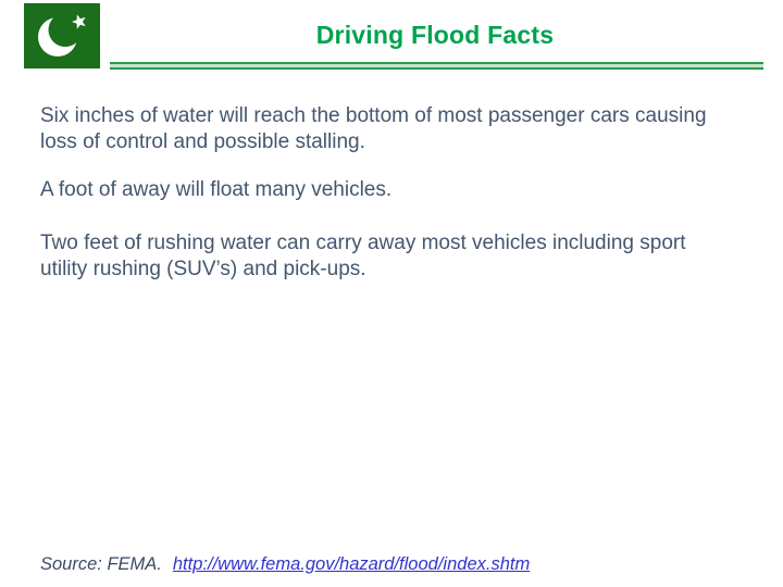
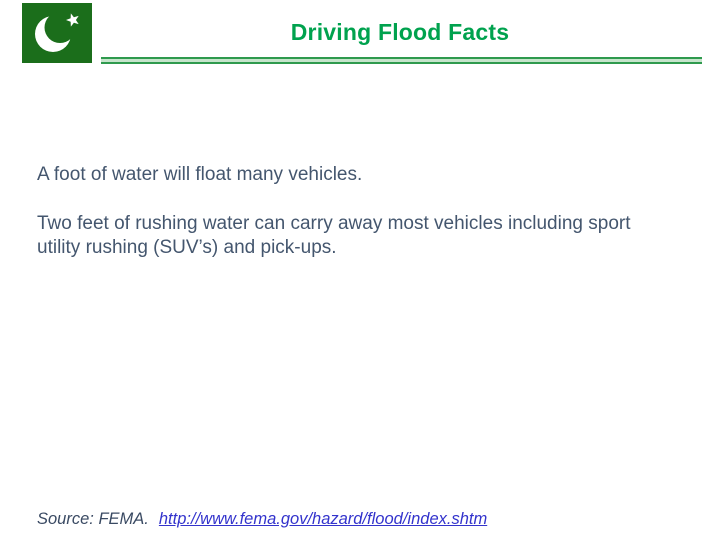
  Driving Flood Facts
- Six inches of water will reach the bottom of most passenger cars causing
- loss of control and possible stalling.
- A foot of away will float many vehicles.
+ A foot of water will float many vehicles.
  Two feet of rushing water can carry away most vehicles including sport
  utility rushing (SUV’s) and pick-ups.
  Source: FEMA. http://www.fema.gov/hazard/flood/index.shtm
